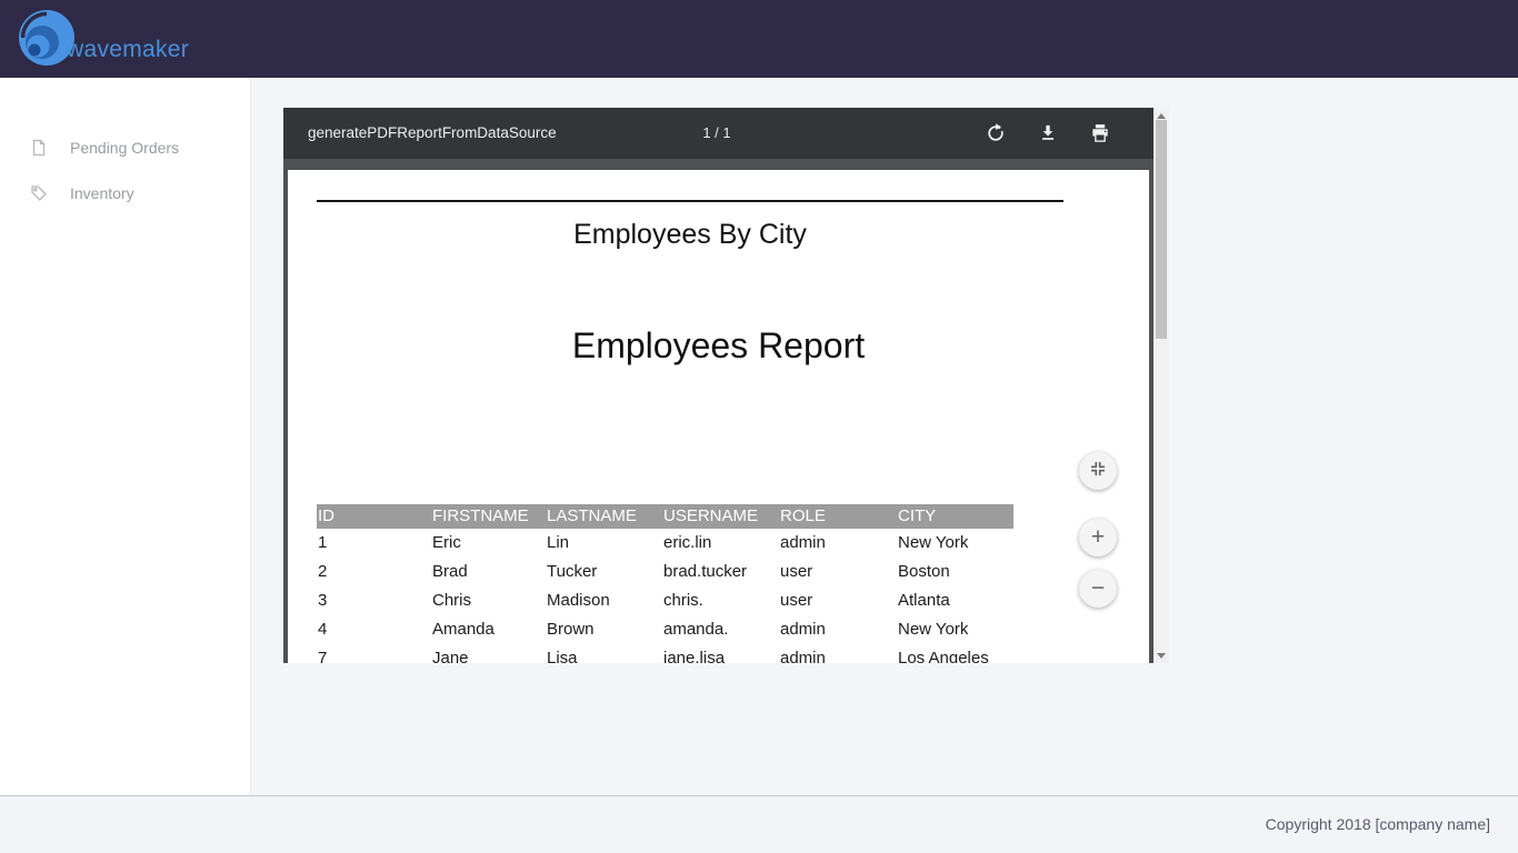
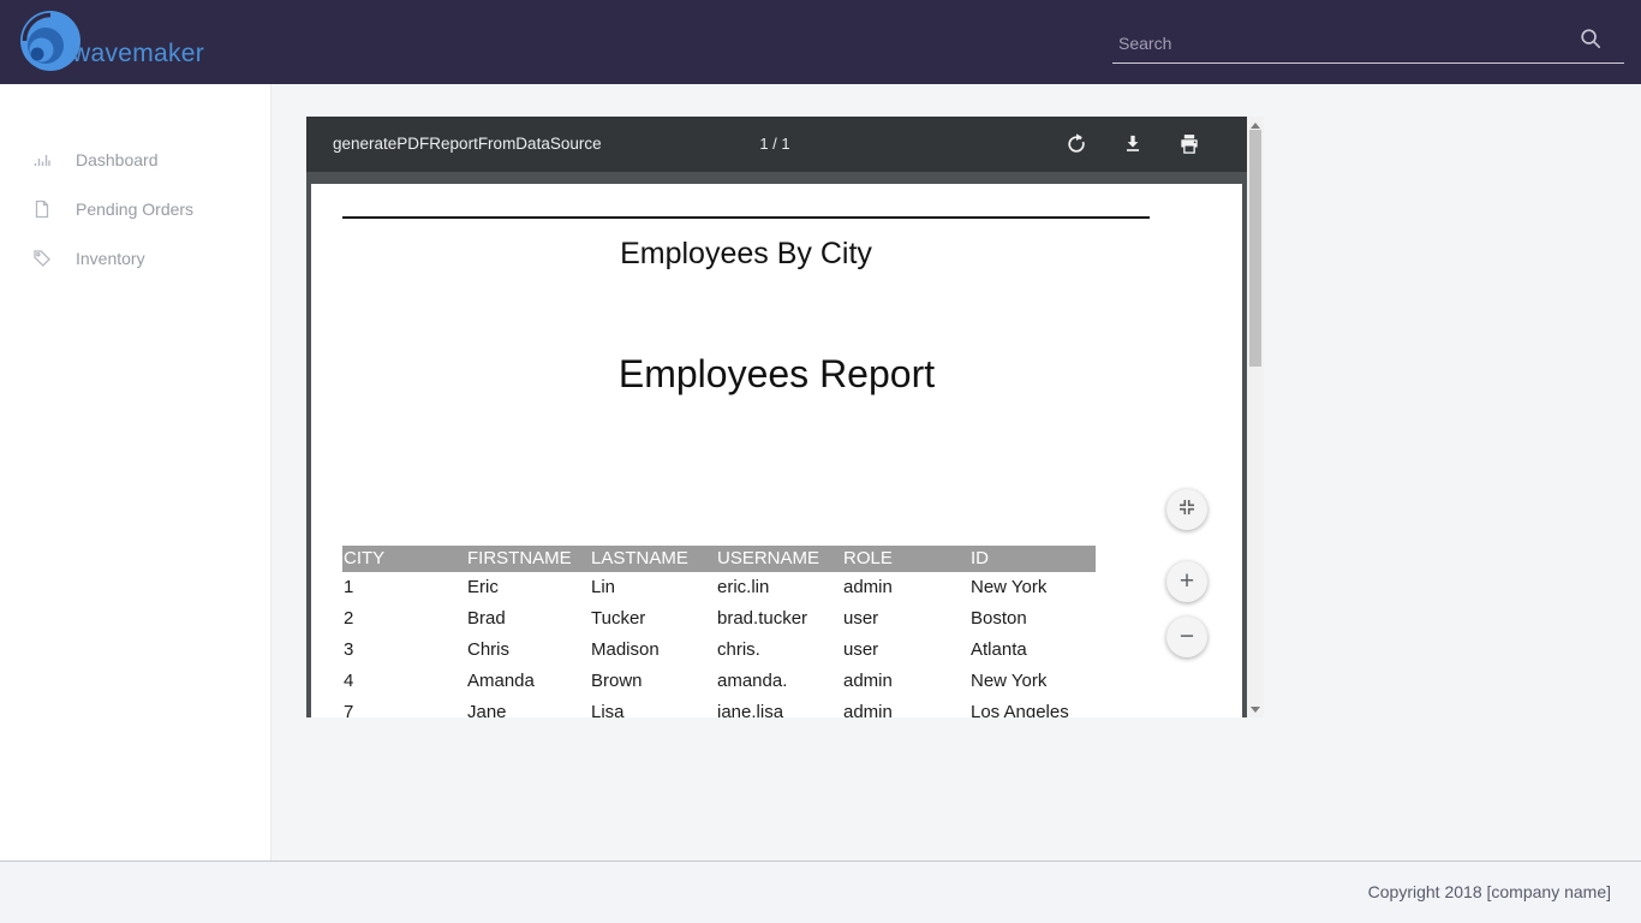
  wavemaker
+ Search
+ Dashboard
  Pending Orders
  Inventory
  generatePDFReportFromDataSource
  1 / 1
  Employees By City
  Employees Report
- ID
+ CITY
  FIRSTNAME
  LASTNAME
  USERNAME
  ROLE
- CITY
+ ID
  1
  Eric
  Lin
  eric.lin
  admin
  New York
  2
  Brad
  Tucker
  brad.tucker
  user
  Boston
  3
  Chris
  Madison
  chris.
  user
  Atlanta
  4
  Amanda
  Brown
  amanda.
  admin
  New York
  7
  Jane
  Lisa
  jane.lisa
  admin
  Los Angeles
  +
  −
  Copyright 2018 [company name]
